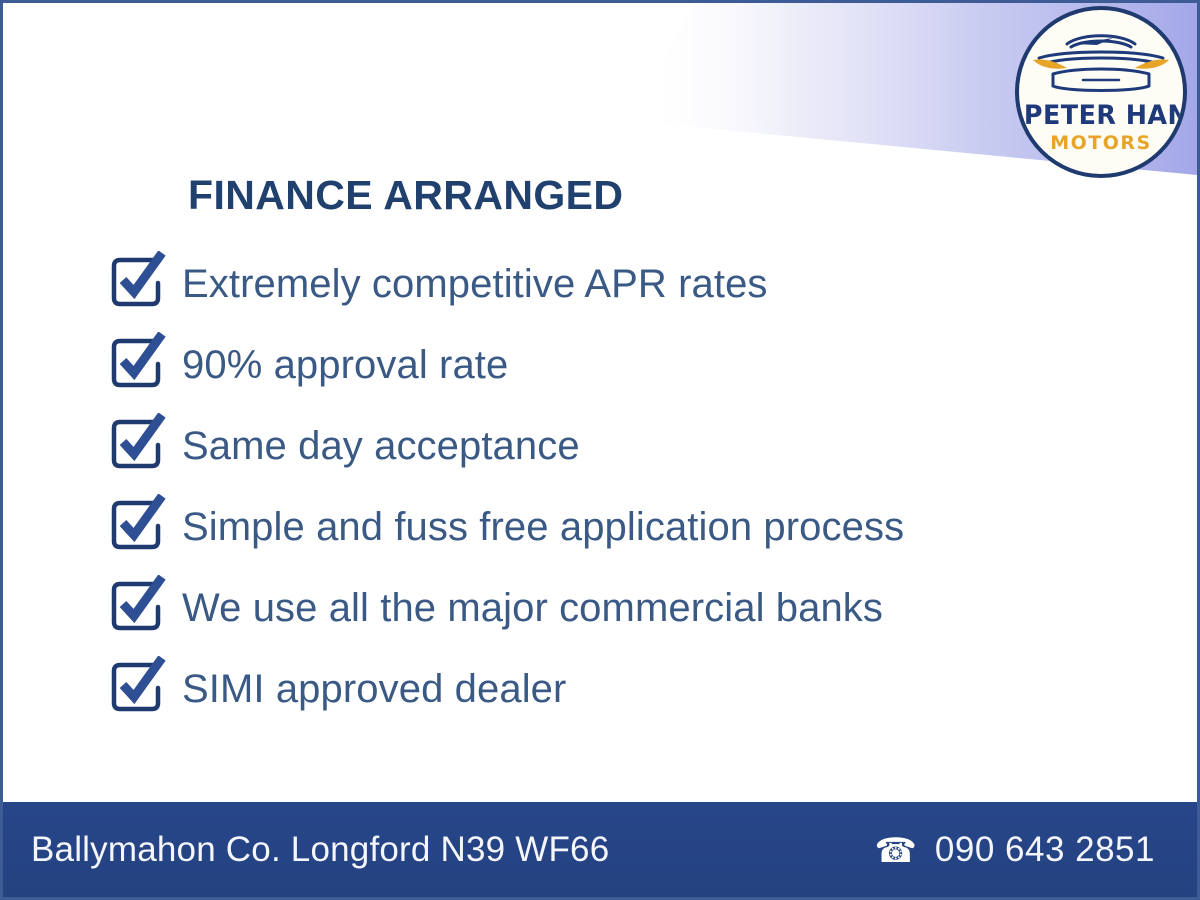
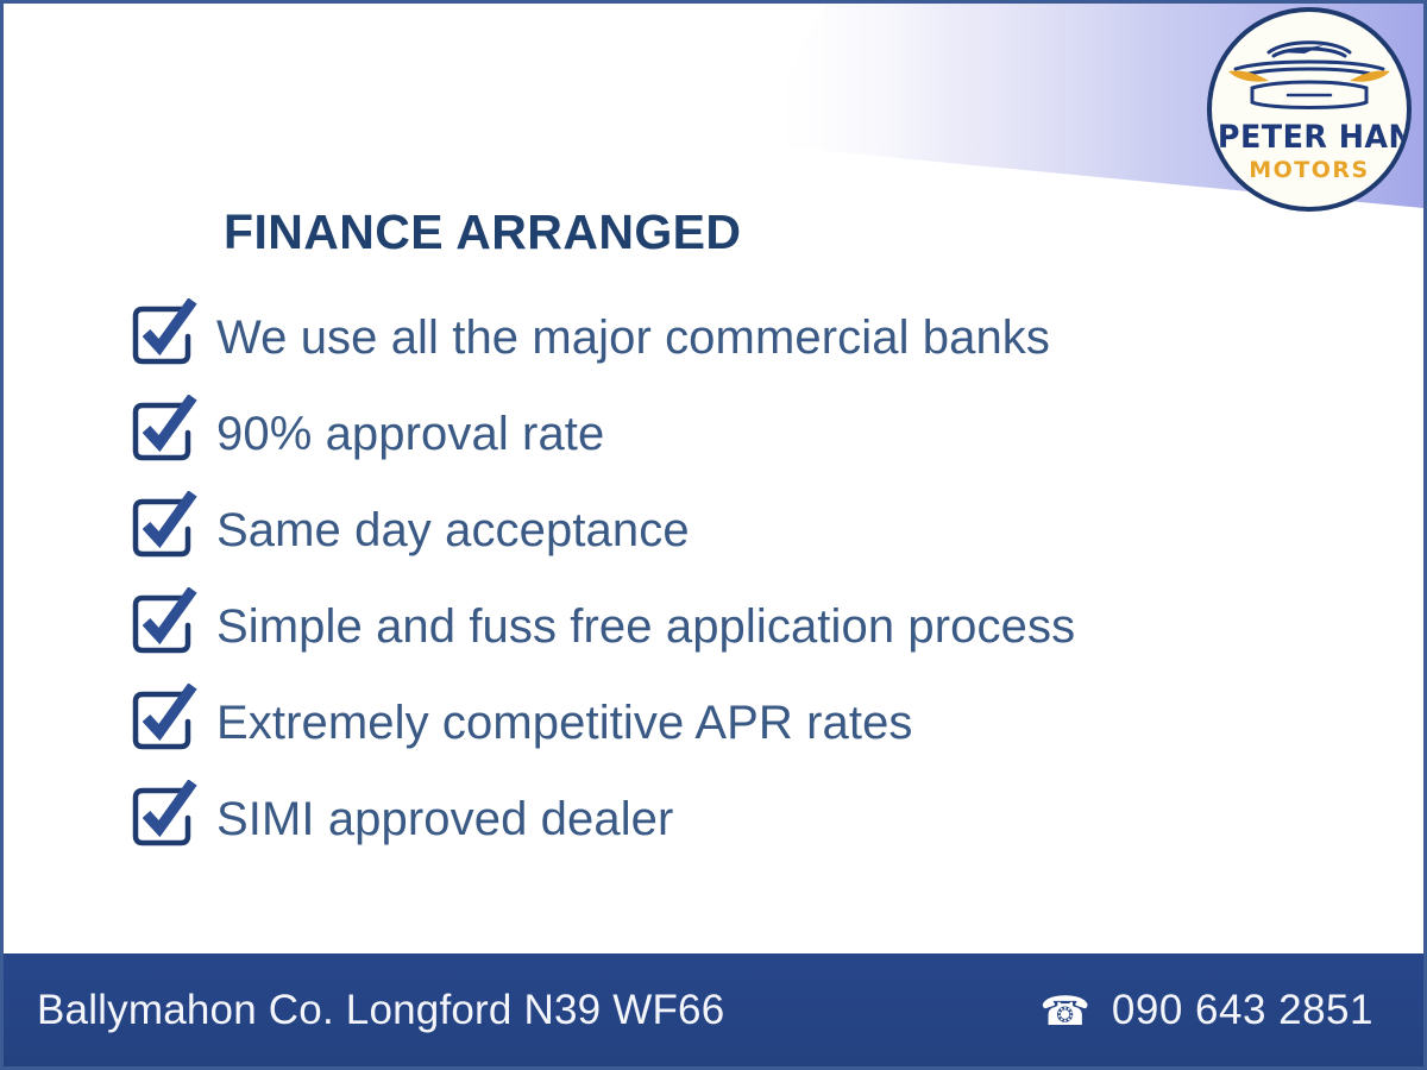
  MOTORS
  FINANCE ARRANGED
- Extremely competitive APR rates
+ We use all the major commercial banks
  90% approval rate
  Same day acceptance
  Simple and fuss free application process
- We use all the major commercial banks
+ Extremely competitive APR rates
  SIMI approved dealer
  Ballymahon Co. Longford N39 WF66
  ☎
  090 643 2851
